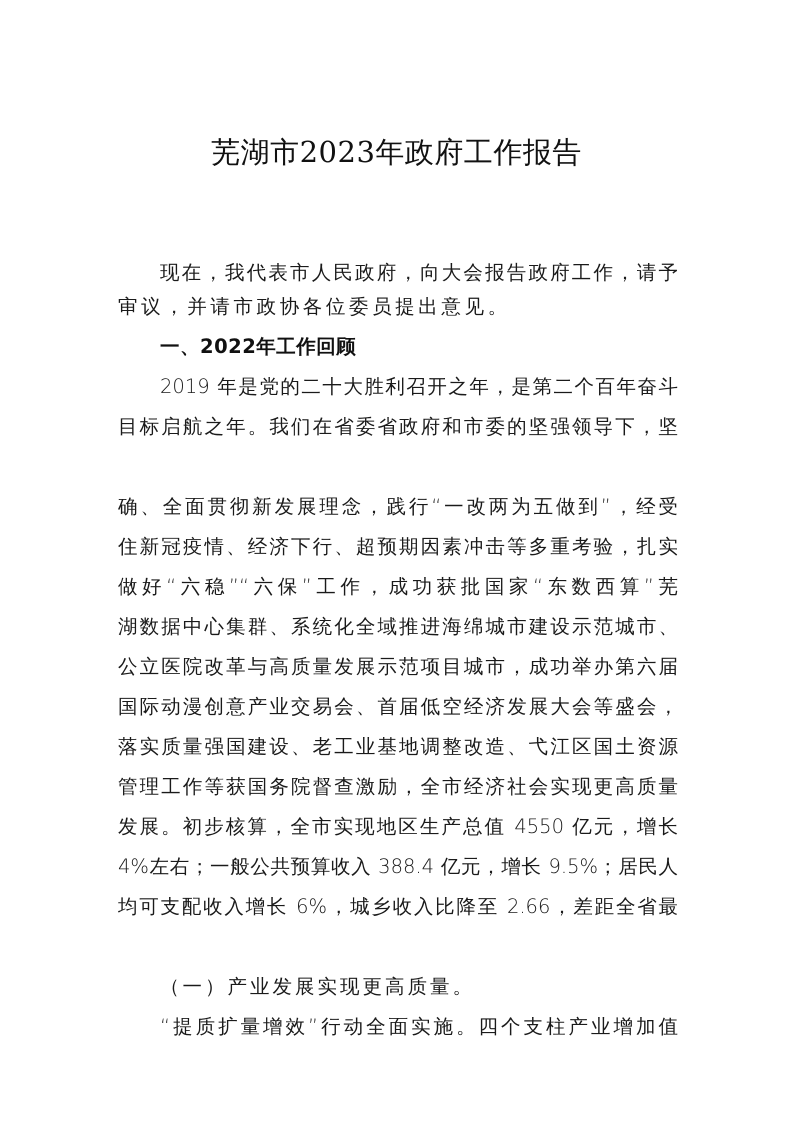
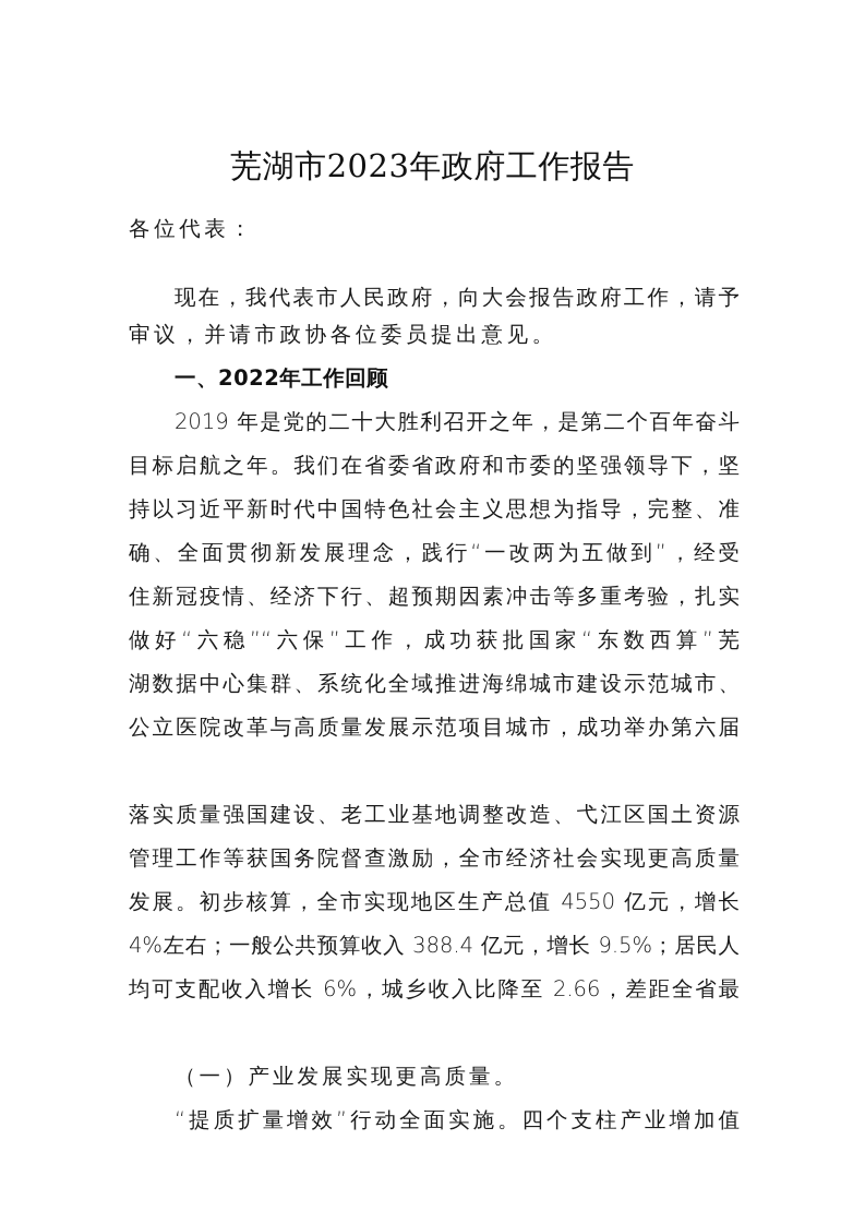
  芜湖市2023年政府工作报告
+ 各位代表：
  现在，我代表市人民政府，向大会报告政府工作，请予
  审议，并请市政协各位委员提出意见。
  一、2022年工作回顾
  2019 年是党的二十大胜利召开之年，是第二个百年奋斗
  目标启航之年。我们在省委省政府和市委的坚强领导下，坚
+ 持以习近平新时代中国特色社会主义思想为指导，完整、准
  确、全面贯彻新发展理念，践行“一改两为五做到”，经受
  住新冠疫情、经济下行、超预期因素冲击等多重考验，扎实
  做好“六稳”“六保”工作，成功获批国家“东数西算”芜
  湖数据中心集群、系统化全域推进海绵城市建设示范城市、
  公立医院改革与高质量发展示范项目城市，成功举办第六届
- 国际动漫创意产业交易会、首届低空经济发展大会等盛会，
  落实质量强国建设、老工业基地调整改造、弋江区国土资源
  管理工作等获国务院督查激励，全市经济社会实现更高质量
  发展。初步核算，全市实现地区生产总值 4550 亿元，增长
  4%左右；一般公共预算收入 388.4 亿元，增长 9.5%；居民人
  均可支配收入增长 6%，城乡收入比降至 2.66，差距全省最
  （一）产业发展实现更高质量。
  “提质扩量增效”行动全面实施。四个支柱产业增加值
